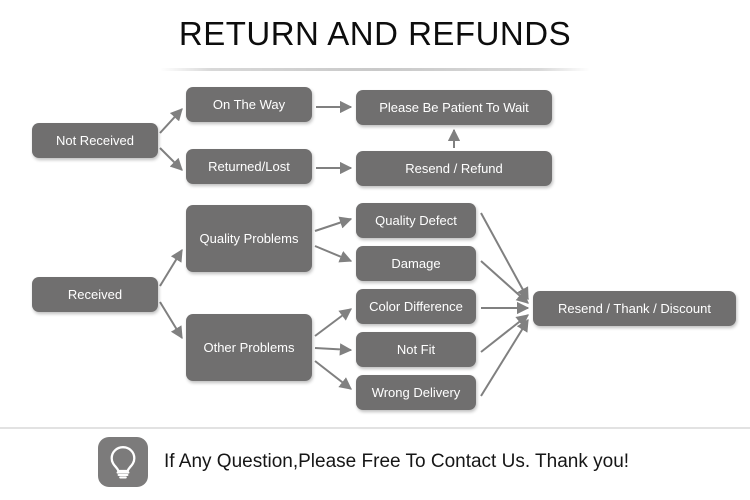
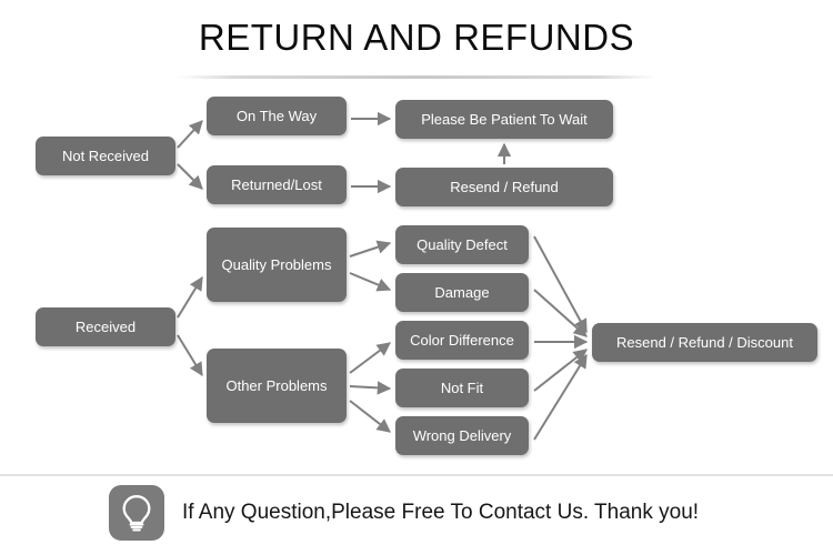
  RETURN AND REFUNDS
  Not Received
  On The Way
  Returned/Lost
  Please Be Patient To Wait
  Resend / Refund
  Received
  Quality Problems
  Other Problems
  Quality Defect
  Damage
  Color Difference
  Not Fit
  Wrong Delivery
- Resend / Thank / Discount
+ Resend / Refund / Discount
  If Any Question,Please Free To Contact Us. Thank you!
